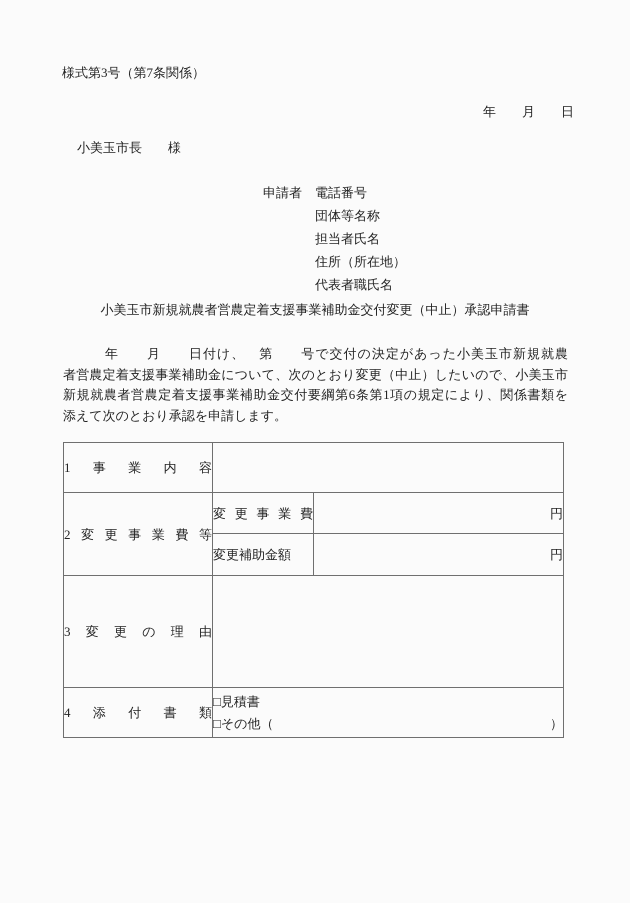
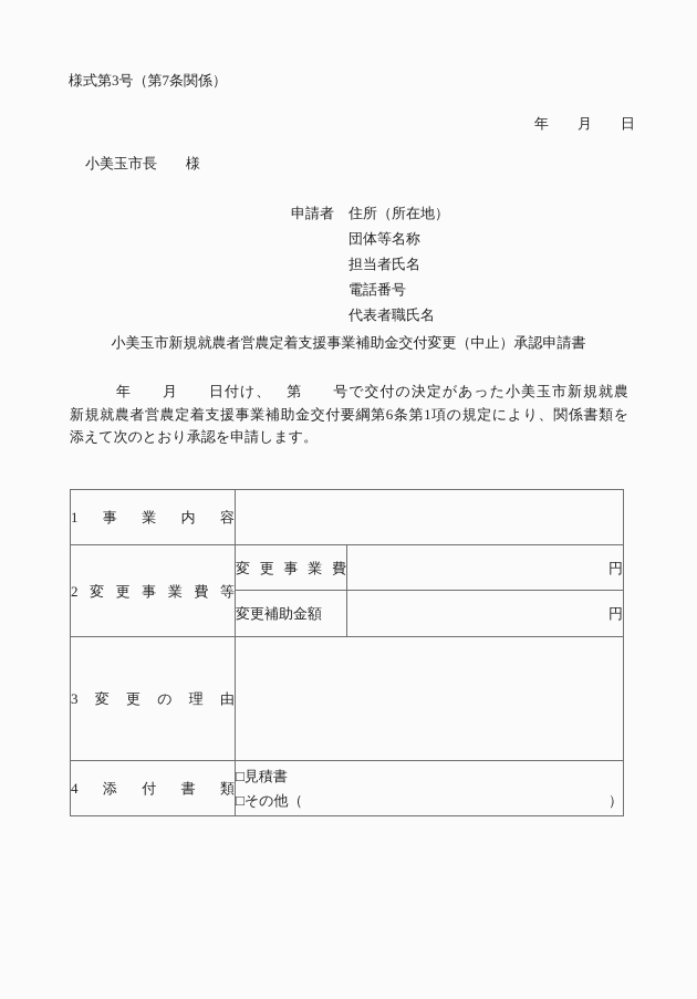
  様式第3号（第7条関係）
  年 月 日
  小美玉市長 様
  申請者
- 電話番号
+ 住所（所在地）
  団体等名称
  担当者氏名
- 住所（所在地）
+ 電話番号
  代表者職氏名
  小美玉市新規就農者営農定着支援事業補助金交付変更（中止）承認申請書
  年 月 日付け、 第 号で交付の決定があった小美玉市新規就農
- 者営農定着支援事業補助金について、次のとおり変更（中止）したいので、小美玉市
  新規就農者営農定着支援事業補助金交付要綱第6条第1項の規定により、関係書類を
  添えて次のとおり承認を申請します。
  1 事 業 内 容
  2 変 更 事 業 費 等	変 更 事 業 費	円
  変更補助金額	円
  3 変 更 の 理 由
  4 添 付 書 類	□見積書 □その他（ ）
